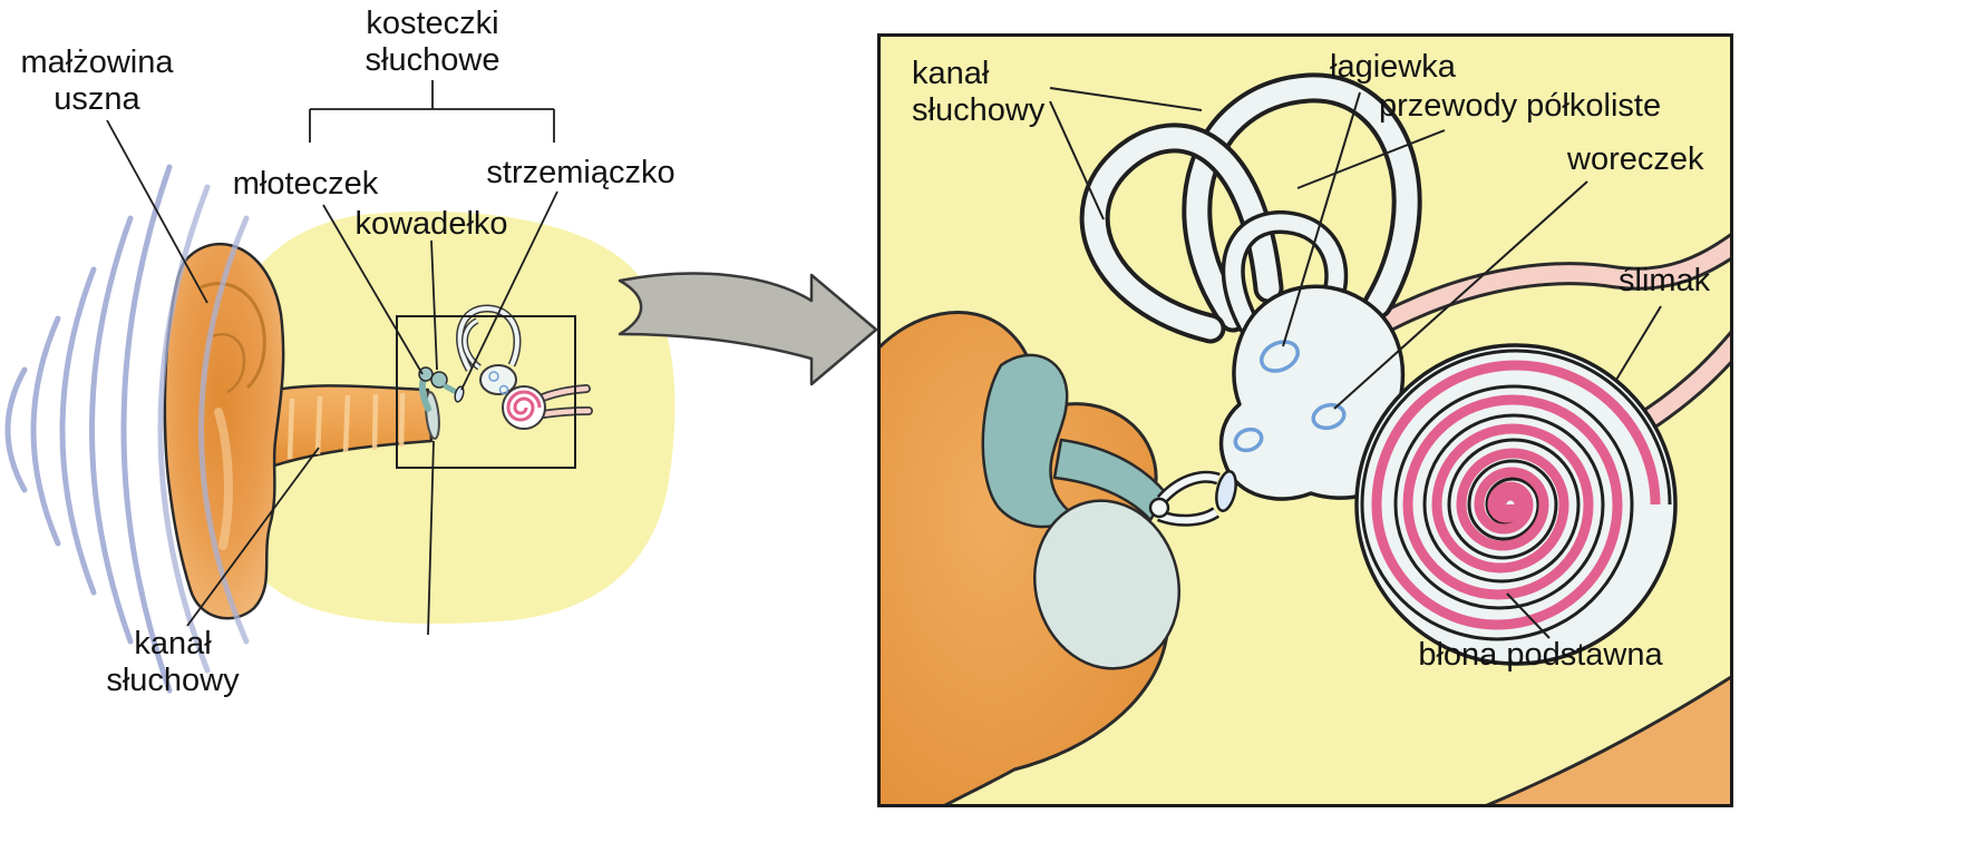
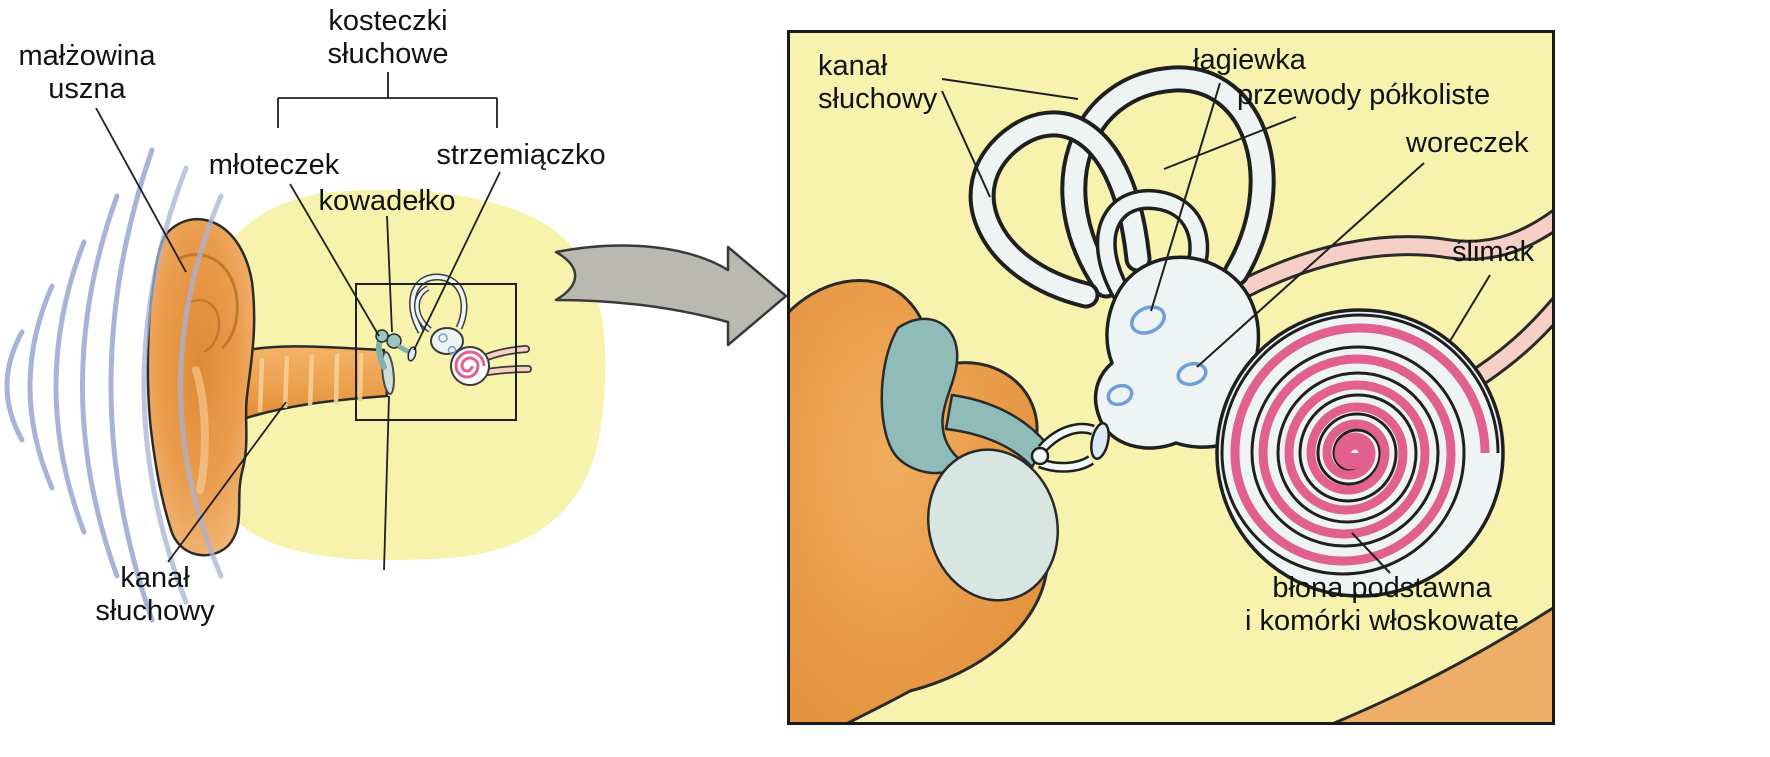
  małżowina
  uszna
  kosteczki
  słuchowe
  młoteczek
  kowadełko
  strzemiączko
  kanał
  słuchowy
  kanał
  słuchowy
  łagiewka
  przewody półkoliste
  woreczek
  ślimak
  błona podstawna
+ i komórki włoskowate
